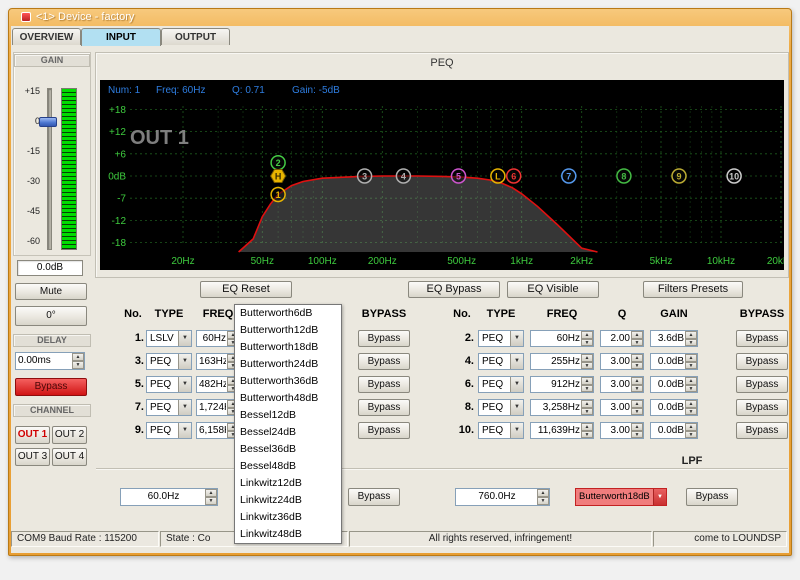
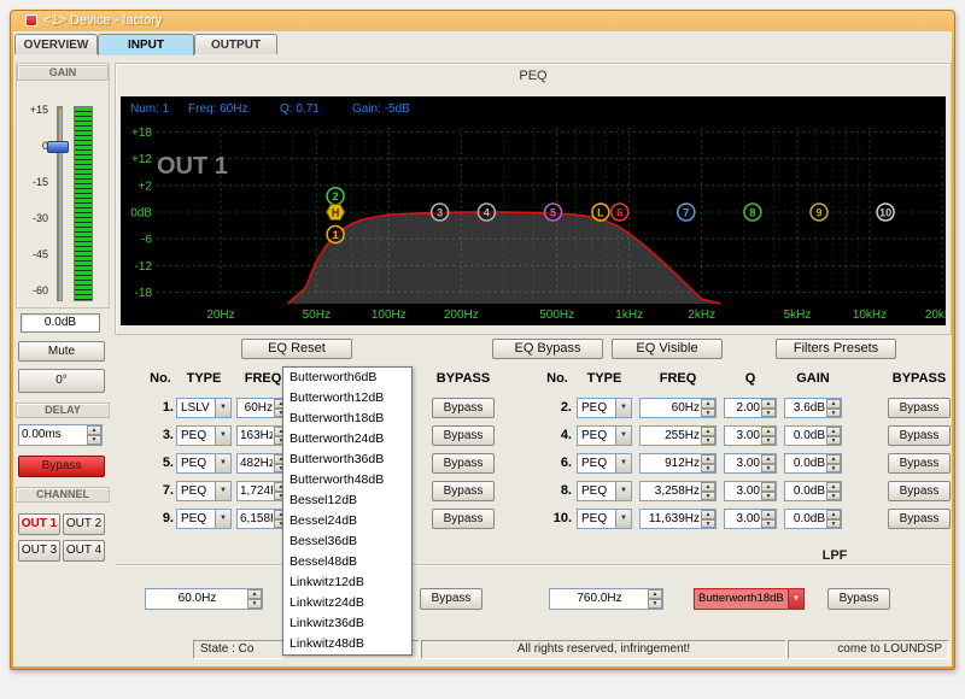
  <1> Device - factory
  OVERVIEW
  INPUT
  OUTPUT
  GAIN
  0.0dB
  Mute
  0°
  DELAY
  0.00ms
  Bypass
  CHANNEL
  OUT 1
  OUT 2
  OUT 3
  OUT 4
  PEQ
  20Hz
  50Hz
  100Hz
  200Hz
  500Hz
  1kHz
  2kHz
  5kHz
  10kHz
  +18
  +12
- +6
+ +2
  0dB
- -7
+ -6
  -12
  -18
  OUT 1
  Num: 1
  Freq: 60Hz
  Q: 0.71
  Gain: -5dB
  2
  H
  1
  3
  4
  5
  L
  6
  7
  8
  9
  10
  EQ Reset
  EQ Bypass
  EQ Visible
  Filters Presets
  LPF
  60.0Hz
  Bypass
  760.0Hz
  Butterworth18dB
  Bypass
- COM9 Baud Rate : 115200
  State : Co
  All rights reserved, infringement!
  come to LOUNDSP
  Butterworth6dB
  Butterworth12dB
  Butterworth18dB
  Butterworth24dB
  Butterworth36dB
  Butterworth48dB
  Bessel12dB
  Bessel24dB
  Bessel36dB
  Bessel48dB
  Linkwitz12dB
  Linkwitz24dB
  Linkwitz36dB
  Linkwitz48dB
  +15
  0
  -15
  -30
  -45
  -60
  No.
  TYPE
  FREQ
  BYPASS
  No.
  TYPE
  FREQ
  Q
  GAIN
  BYPASS
  1.
  LSLV
  60Hz
  Bypass
  3.
  PEQ
  163Hz
  Bypass
  5.
  PEQ
  482Hz
  Bypass
  7.
  PEQ
  1,724
  Bypass
  9.
  PEQ
  6,158
  Bypass
  2.
  PEQ
  60Hz
  2.00
  3.6dB
  Bypass
  4.
  PEQ
  255Hz
  3.00
  0.0dB
  Bypass
  6.
  PEQ
  912Hz
  3.00
  0.0dB
  Bypass
  8.
  PEQ
  3,258Hz
  3.00
  0.0dB
  Bypass
  10.
  PEQ
  11,639Hz
  3.00
  0.0dB
  Bypass
